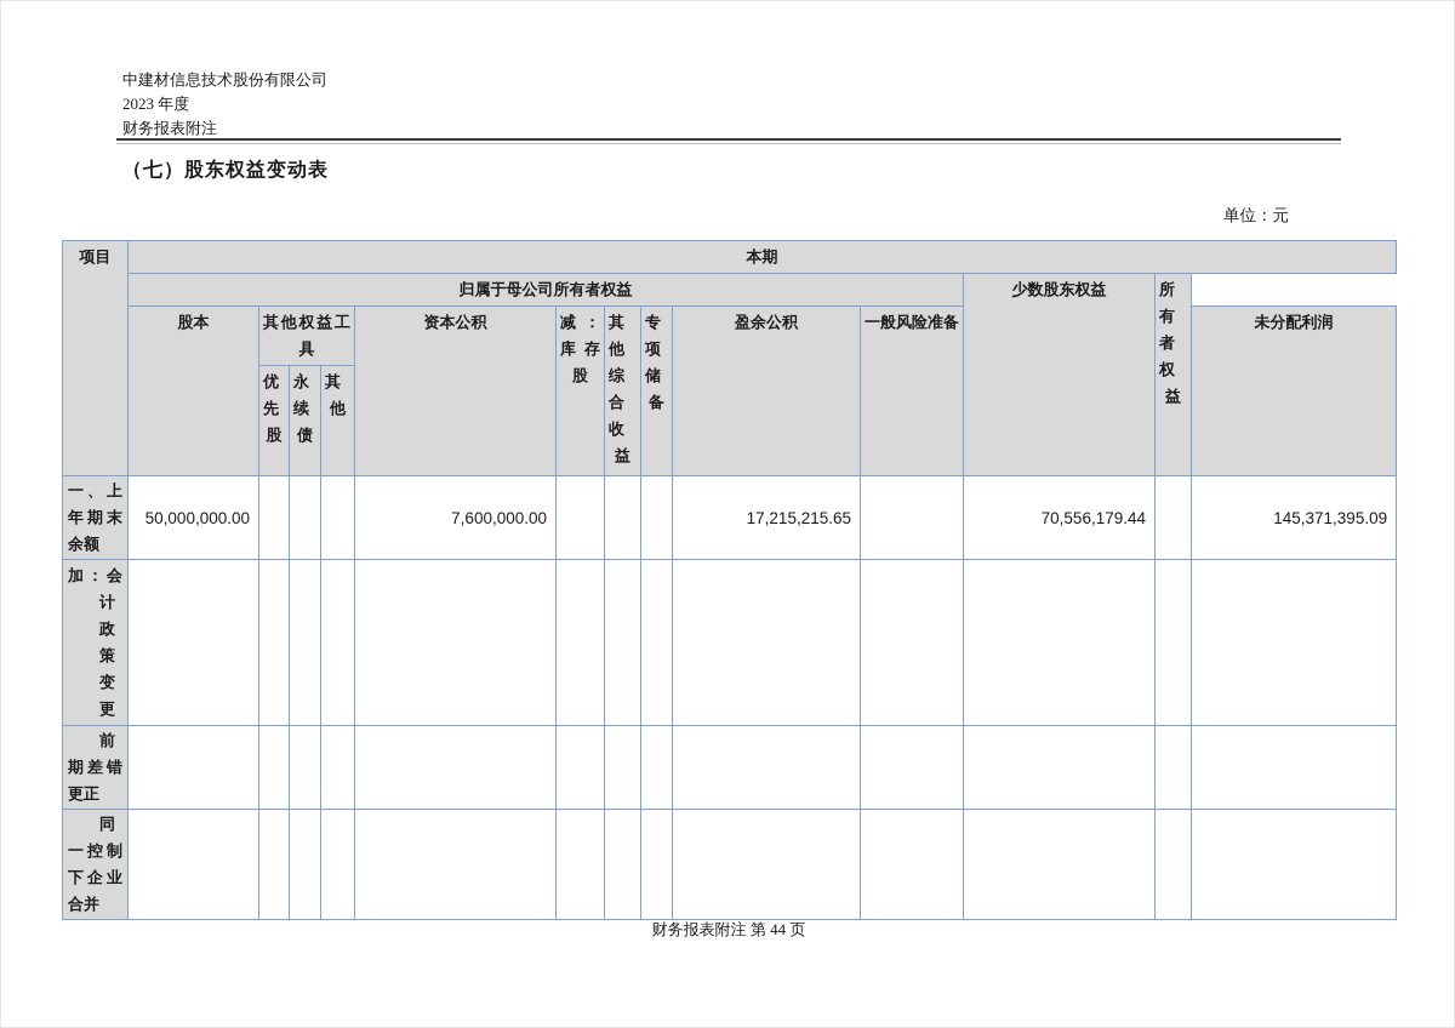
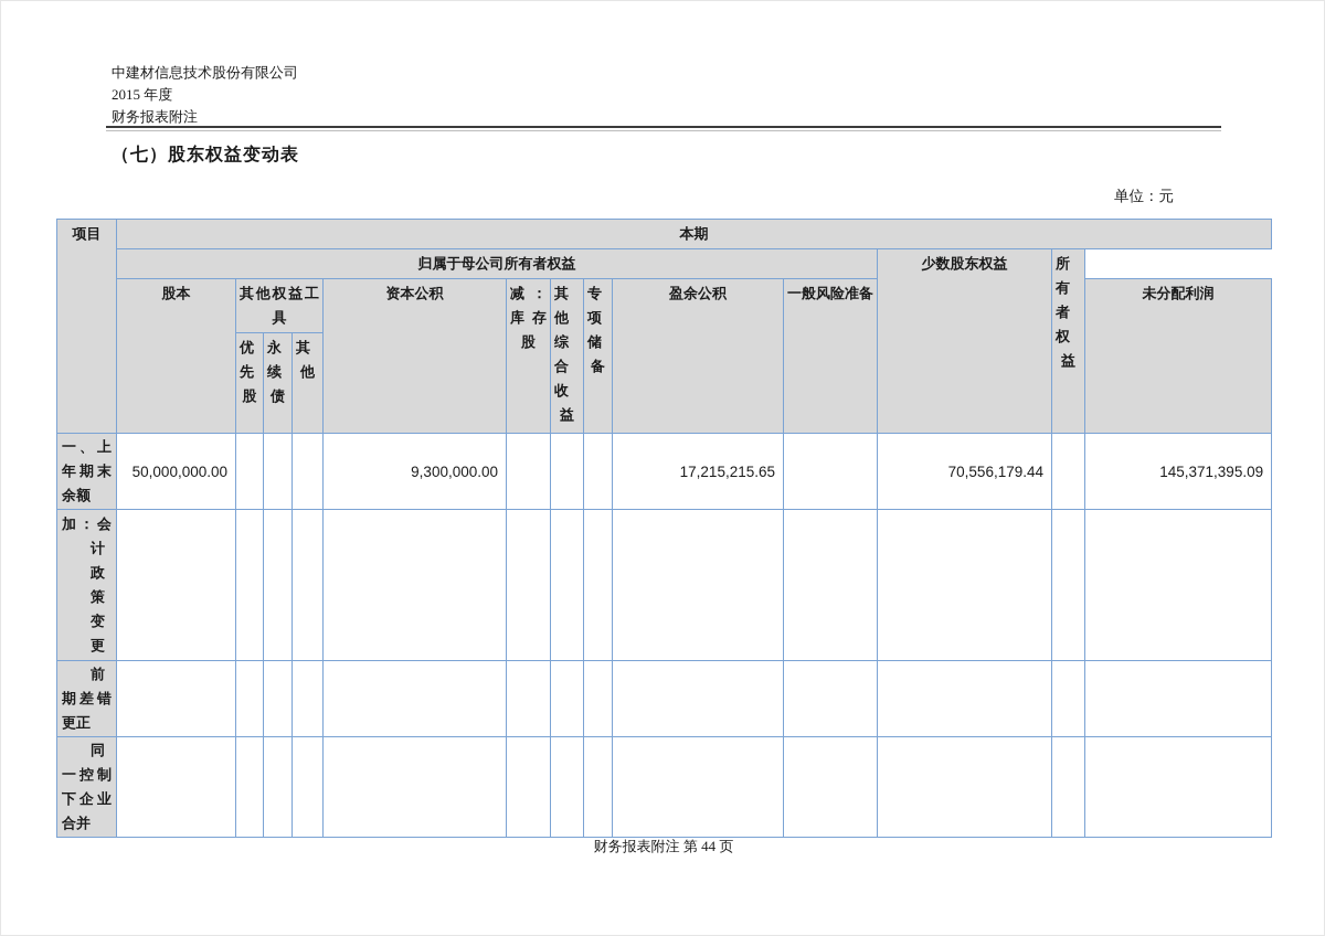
  中建材信息技术股份有限公司
- 2023 年度
+ 2015 年度
  财务报表附注
  （七）股东权益变动表
  单位：元
  项目	本期
  归属于母公司所有者权益	少数股东权益	所有者权益
  股本	其他权益工具	资本公积	减：库存股	其他综合收益	专项储备	盈余公积	一般风险准备	未分配利润
  优先股	永续债	其他
- 一、上年期末余额	50,000,000.00				7,600,000.00				17,215,215.65		70,556,179.44		145,371,395.09
+ 一、上年期末余额	50,000,000.00				9,300,000.00				17,215,215.65		70,556,179.44		145,371,395.09
  加：会计政策变更
  前期差错更正
  同一控制下企业合并
  财务报表附注 第 44 页
